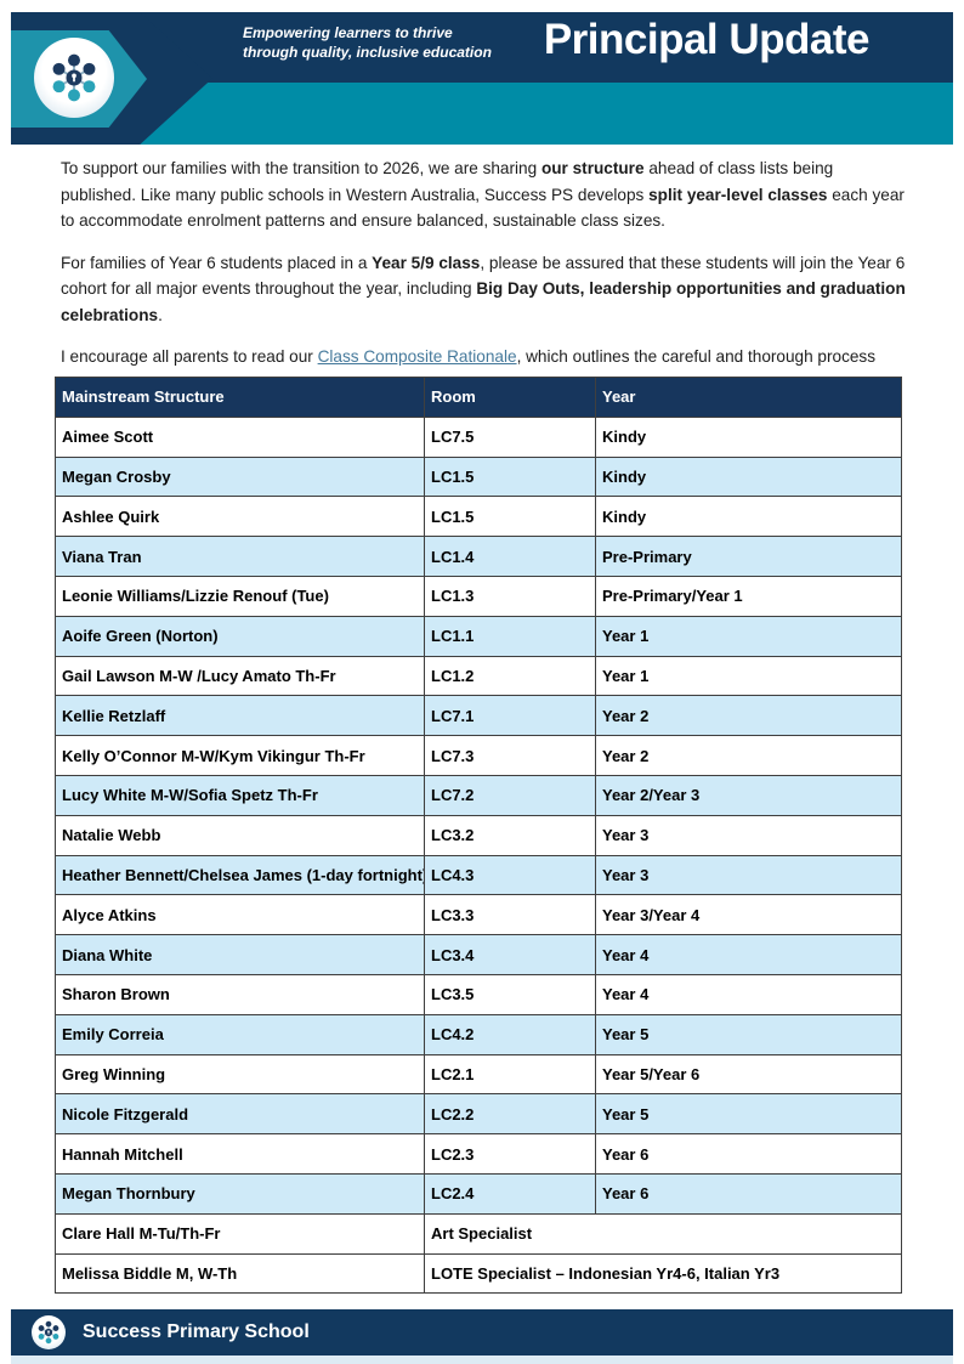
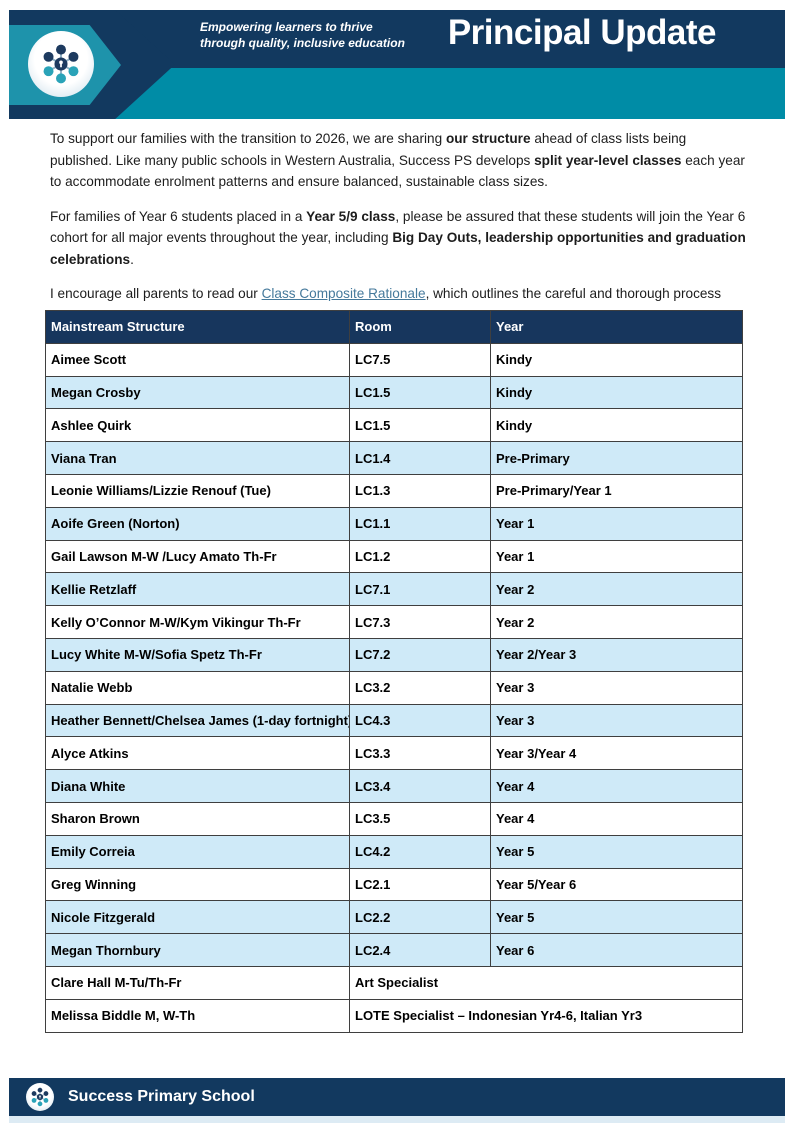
  Empowering learners to thrive
  through quality, inclusive education
  Principal Update
  To support our families with the transition to 2026, we are sharing our structure ahead of class lists being published. Like many public schools in Western Australia, Success PS develops split year-level classes each year to accommodate enrolment patterns and ensure balanced, sustainable class sizes.
  For families of Year 6 students placed in a Year 5/9 class, please be assured that these students will join the Year 6 cohort for all major events throughout the year, including Big Day Outs, leadership opportunities and graduation celebrations.
  Mainstream Structure	Room	Year
  Aimee Scott	LC7.5	Kindy
  Megan Crosby	LC1.5	Kindy
  Ashlee Quirk	LC1.5	Kindy
  Viana Tran	LC1.4	Pre-Primary
  Leonie Williams/Lizzie Renouf (Tue)	LC1.3	Pre-Primary/Year 1
  Aoife Green (Norton)	LC1.1	Year 1
  Gail Lawson M-W /Lucy Amato Th-Fr	LC1.2	Year 1
  Kellie Retzlaff	LC7.1	Year 2
  Kelly O’Connor M-W/Kym Vikingur Th-Fr	LC7.3	Year 2
  Lucy White M-W/Sofia Spetz Th-Fr	LC7.2	Year 2/Year 3
  Natalie Webb	LC3.2	Year 3
  Heather Bennett/Chelsea James (1-day fortnight	LC4.3	Year 3
  Alyce Atkins	LC3.3	Year 3/Year 4
  Diana White	LC3.4	Year 4
  Sharon Brown	LC3.5	Year 4
  Emily Correia	LC4.2	Year 5
  Greg Winning	LC2.1	Year 5/Year 6
  Nicole Fitzgerald	LC2.2	Year 5
- Hannah Mitchell	LC2.3	Year 6
  Megan Thornbury	LC2.4	Year 6
  Clare Hall M-Tu/Th-Fr	Art Specialist
  Melissa Biddle M, W-Th	LOTE Specialist – Indonesian Yr4-6, Italian Yr3
  Success Primary School
